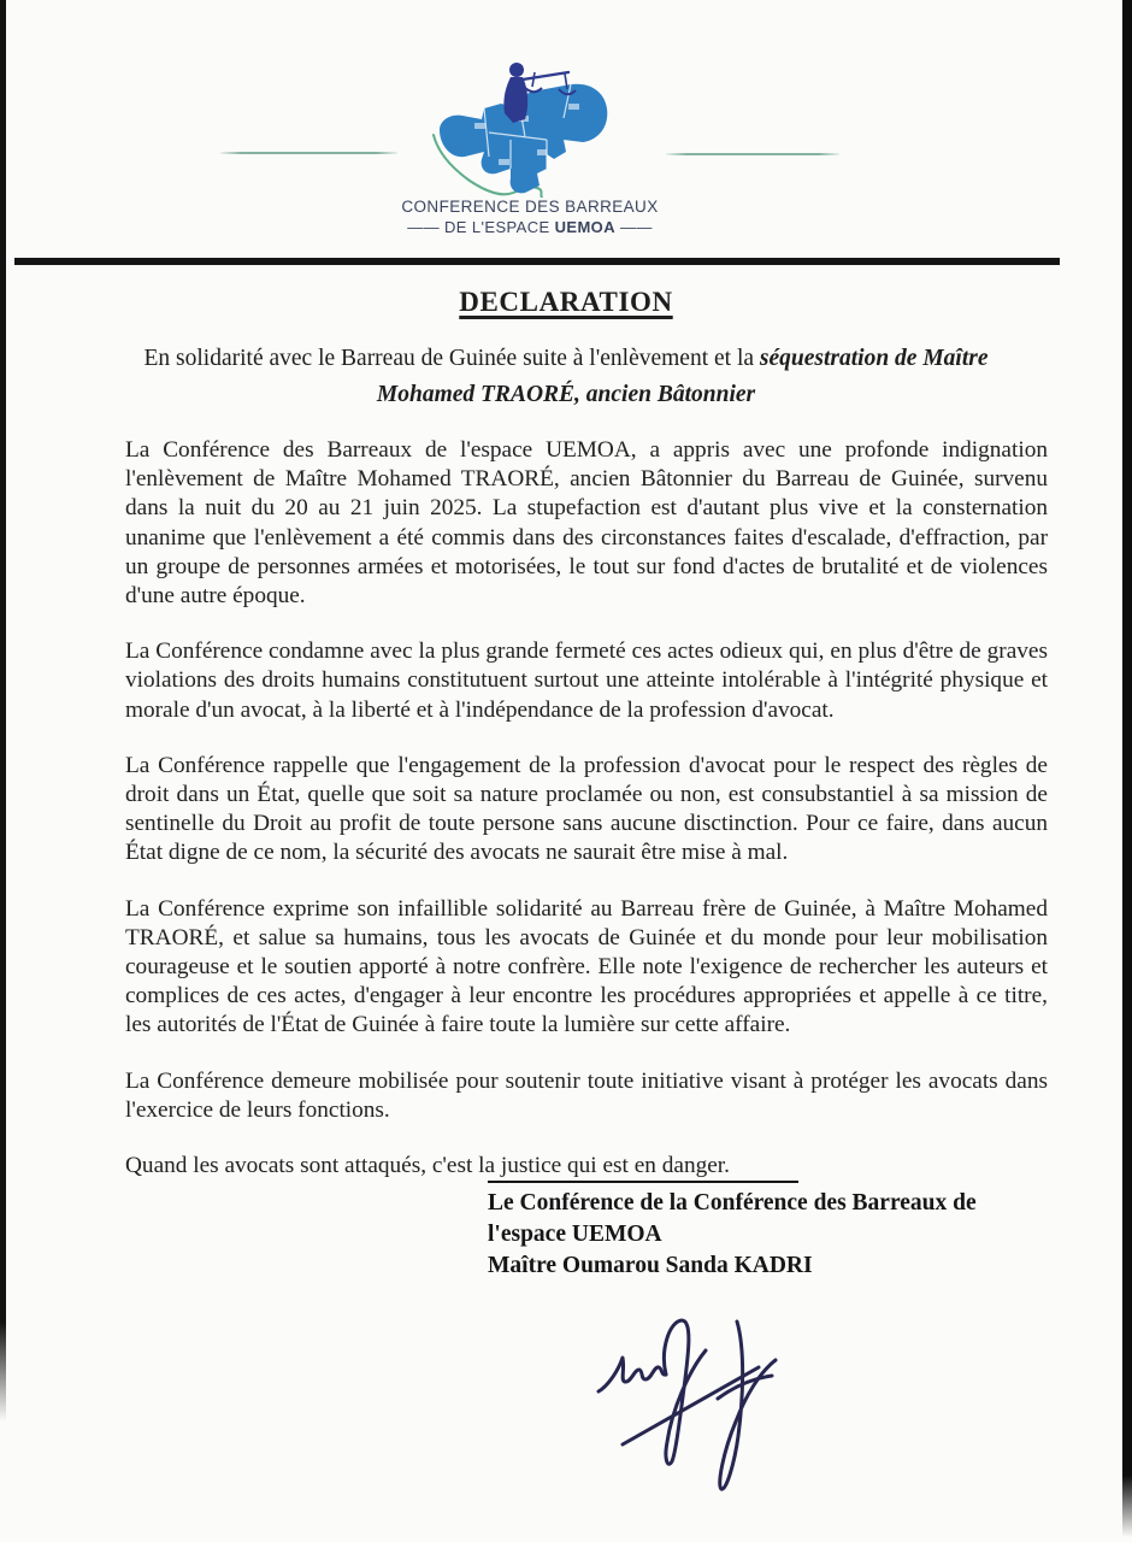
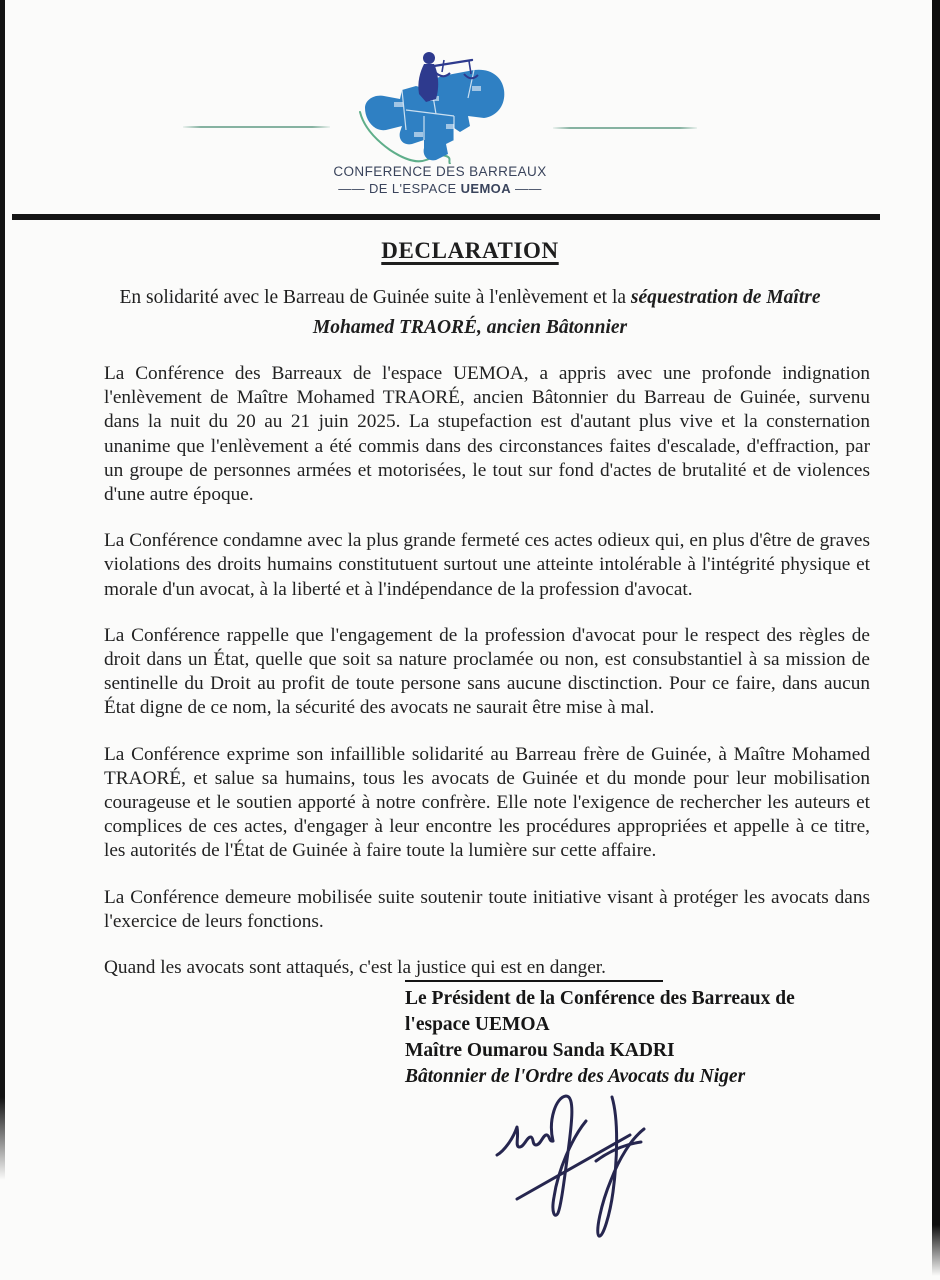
  CONFERENCE DES BARREAUX
  —— DE L'ESPACE UEMOA ——
  DECLARATION
  En solidarité avec le Barreau de Guinée suite à l'enlèvement et la séquestration de Maître Mohamed TRAORÉ, ancien Bâtonnier
  La Conférence des Barreaux de l'espace UEMOA, a appris avec une profonde indignation l'enlèvement de Maître Mohamed TRAORÉ, ancien Bâtonnier du Barreau de Guinée, survenu dans la nuit du 20 au 21 juin 2025. La stupefaction est d'autant plus vive et la consternation unanime que l'enlèvement a été commis dans des circonstances faites d'escalade, d'effraction, par un groupe de personnes armées et motorisées, le tout sur fond d'actes de brutalité et de violences d'une autre époque.
  La Conférence condamne avec la plus grande fermeté ces actes odieux qui, en plus d'être de graves violations des droits humains constitutuent surtout une atteinte intolérable à l'intégrité physique et morale d'un avocat, à la liberté et à l'indépendance de la profession d'avocat.
  La Conférence rappelle que l'engagement de la profession d'avocat pour le respect des règles de droit dans un État, quelle que soit sa nature proclamée ou non, est consubstantiel à sa mission de sentinelle du Droit au profit de toute persone sans aucune disctinction. Pour ce faire, dans aucun État digne de ce nom, la sécurité des avocats ne saurait être mise à mal.
  La Conférence exprime son infaillible solidarité au Barreau frère de Guinée, à Maître Mohamed TRAORÉ, et salue sa humains, tous les avocats de Guinée et du monde pour leur mobilisation courageuse et le soutien apporté à notre confrère. Elle note l'exigence de rechercher les auteurs et complices de ces actes, d'engager à leur encontre les procédures appropriées et appelle à ce titre, les autorités de l'État de Guinée à faire toute la lumière sur cette affaire.
- La Conférence demeure mobilisée pour soutenir toute initiative visant à protéger les avocats dans l'exercice de leurs fonctions.
+ La Conférence demeure mobilisée suite soutenir toute initiative visant à protéger les avocats dans l'exercice de leurs fonctions.
  Quand les avocats sont attaqués, c'est la justice qui est en danger.
- Le Conférence de la Conférence des Barreaux de
+ Le Président de la Conférence des Barreaux de
  l'espace UEMOA
  Maître Oumarou Sanda KADRI
+ Bâtonnier de l'Ordre des Avocats du Niger
